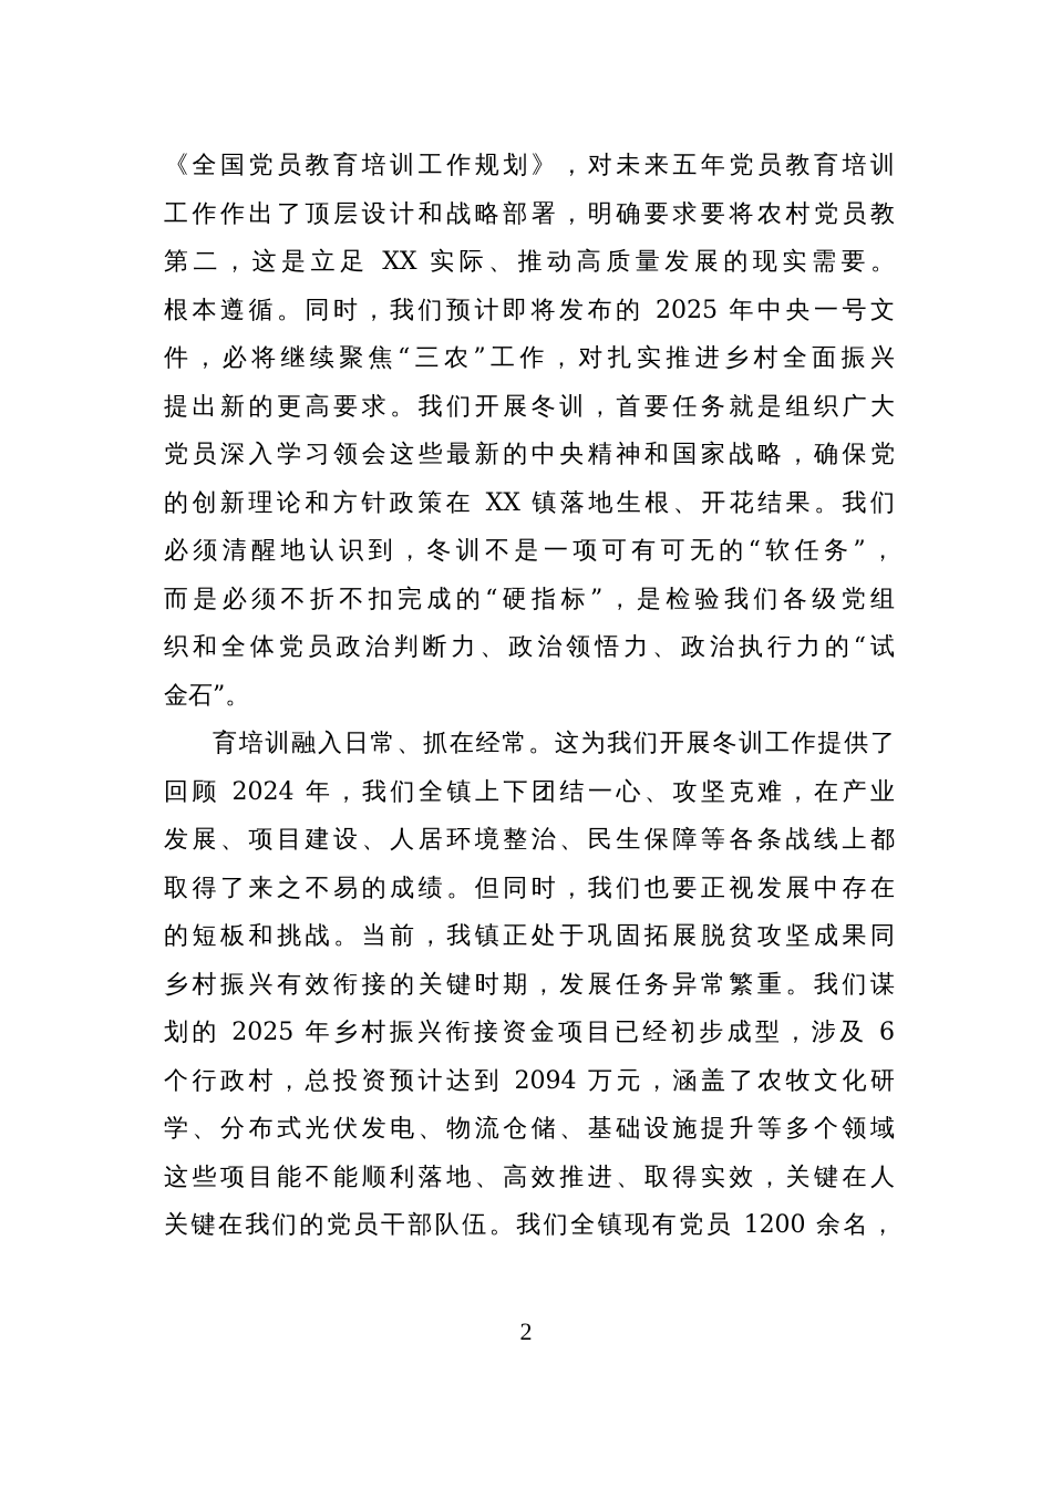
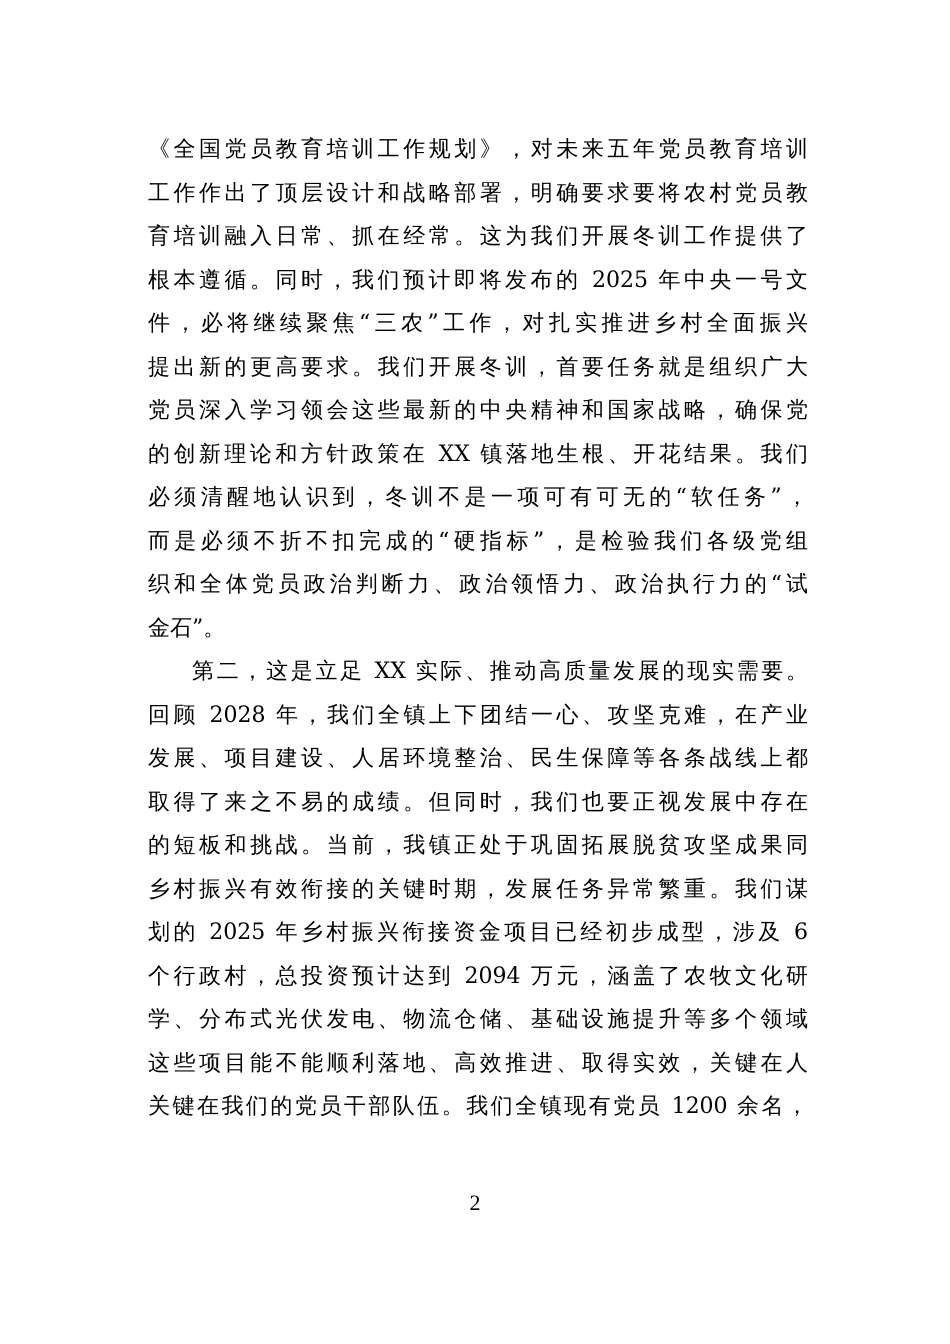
  《全国党员教育培训工作规划》，对未来五年党员教育培训
  工作作出了顶层设计和战略部署，明确要求要将农村党员教
- 第二，这是立足 XX 实际、推动高质量发展的现实需要。
+ 育培训融入日常、抓在经常。这为我们开展冬训工作提供了
  根本遵循。同时，我们预计即将发布的 2025 年中央一号文
  件，必将继续聚焦“三农”工作，对扎实推进乡村全面振兴
  提出新的更高要求。我们开展冬训，首要任务就是组织广大
  党员深入学习领会这些最新的中央精神和国家战略，确保党
  的创新理论和方针政策在 XX 镇落地生根、开花结果。我们
  必须清醒地认识到，冬训不是一项可有可无的“软任务”，
  而是必须不折不扣完成的“硬指标”，是检验我们各级党组
  织和全体党员政治判断力、政治领悟力、政治执行力的“试
  金石”。
- 育培训融入日常、抓在经常。这为我们开展冬训工作提供了
+ 第二，这是立足 XX 实际、推动高质量发展的现实需要。
- 回顾 2024 年，我们全镇上下团结一心、攻坚克难，在产业
+ 回顾 2028 年，我们全镇上下团结一心、攻坚克难，在产业
  发展、项目建设、人居环境整治、民生保障等各条战线上都
  取得了来之不易的成绩。但同时，我们也要正视发展中存在
  的短板和挑战。当前，我镇正处于巩固拓展脱贫攻坚成果同
  乡村振兴有效衔接的关键时期，发展任务异常繁重。我们谋
  划的 2025 年乡村振兴衔接资金项目已经初步成型，涉及 6
  个行政村，总投资预计达到 2094 万元，涵盖了农牧文化研
  学、分布式光伏发电、物流仓储、基础设施提升等多个领域
  这些项目能不能顺利落地、高效推进、取得实效，关键在人
  关键在我们的党员干部队伍。我们全镇现有党员 1200 余名，
  2
